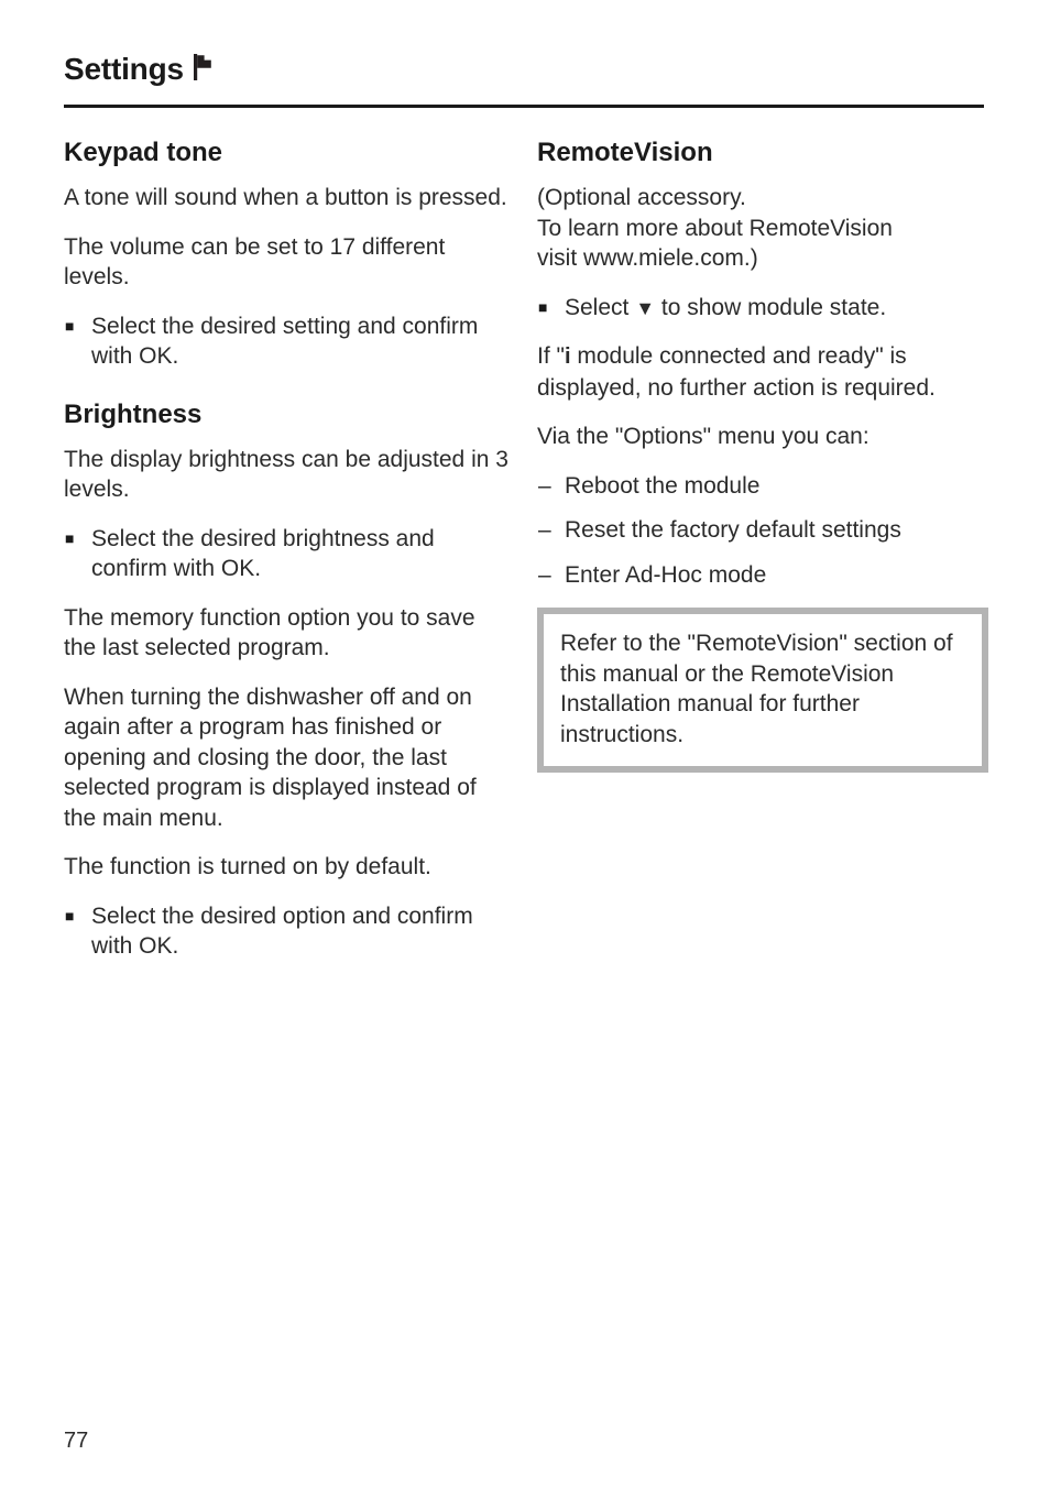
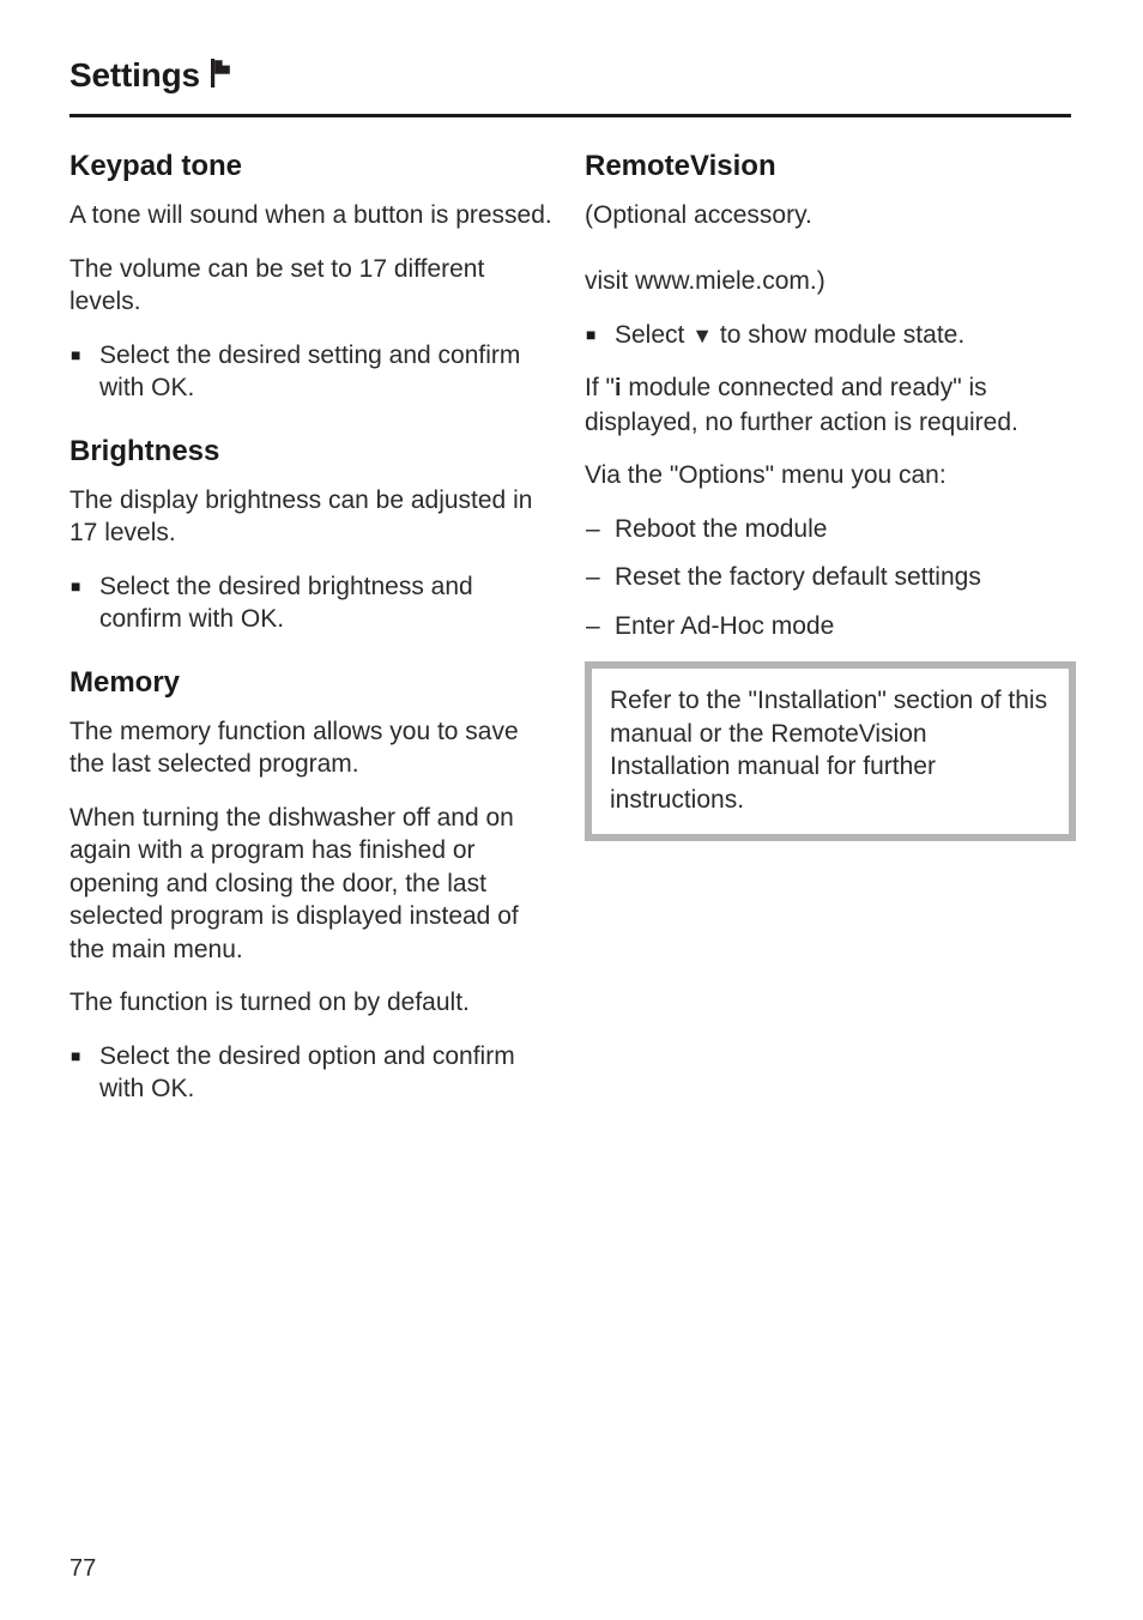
  Settings
  Keypad tone
  A tone will sound when a button is pressed.
  The volume can be set to 17 different levels.
  ■
  Select the desired setting and confirm with OK.
  Brightness
- The display brightness can be adjusted in 3 levels.
+ The display brightness can be adjusted in 17 levels.
  ■
  Select the desired brightness and confirm with OK.
+ Memory
- The memory function option you to save the last selected program.
+ The memory function allows you to save the last selected program.
- When turning the dishwasher off and on again after a program has finished or opening and closing the door, the last selected program is displayed instead of the main menu.
+ When turning the dishwasher off and on again with a program has finished or opening and closing the door, the last selected program is displayed instead of the main menu.
  The function is turned on by default.
  ■
  Select the desired option and confirm with OK.
  RemoteVision
  (Optional accessory.
- To learn more about RemoteVision
  visit www.miele.com.)
  ■
  Select ▼ to show module state.
  If "i module connected and ready" is displayed, no further action is required.
  Via the "Options" menu you can:
  –
  Reboot the module
  –
  Reset the factory default settings
  –
  Enter Ad-Hoc mode
- Refer to the "RemoteVision" section of this manual or the RemoteVision Installation manual for further instructions.
+ Refer to the "Installation" section of this manual or the RemoteVision Installation manual for further instructions.
  77
